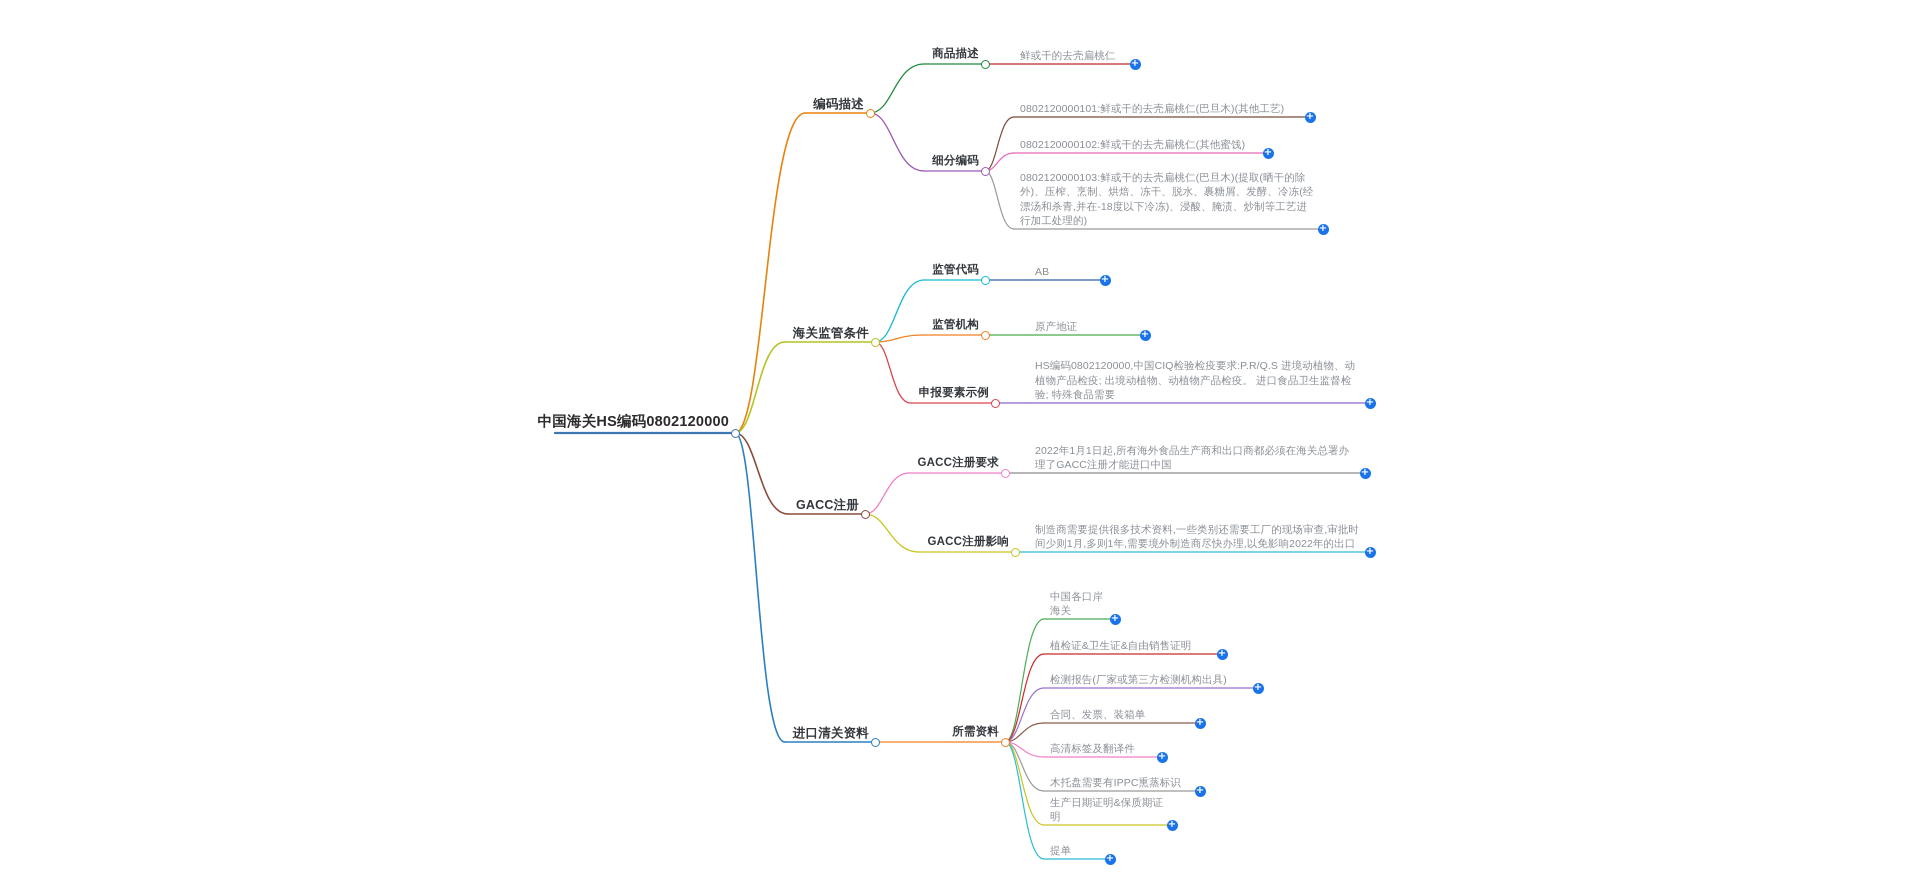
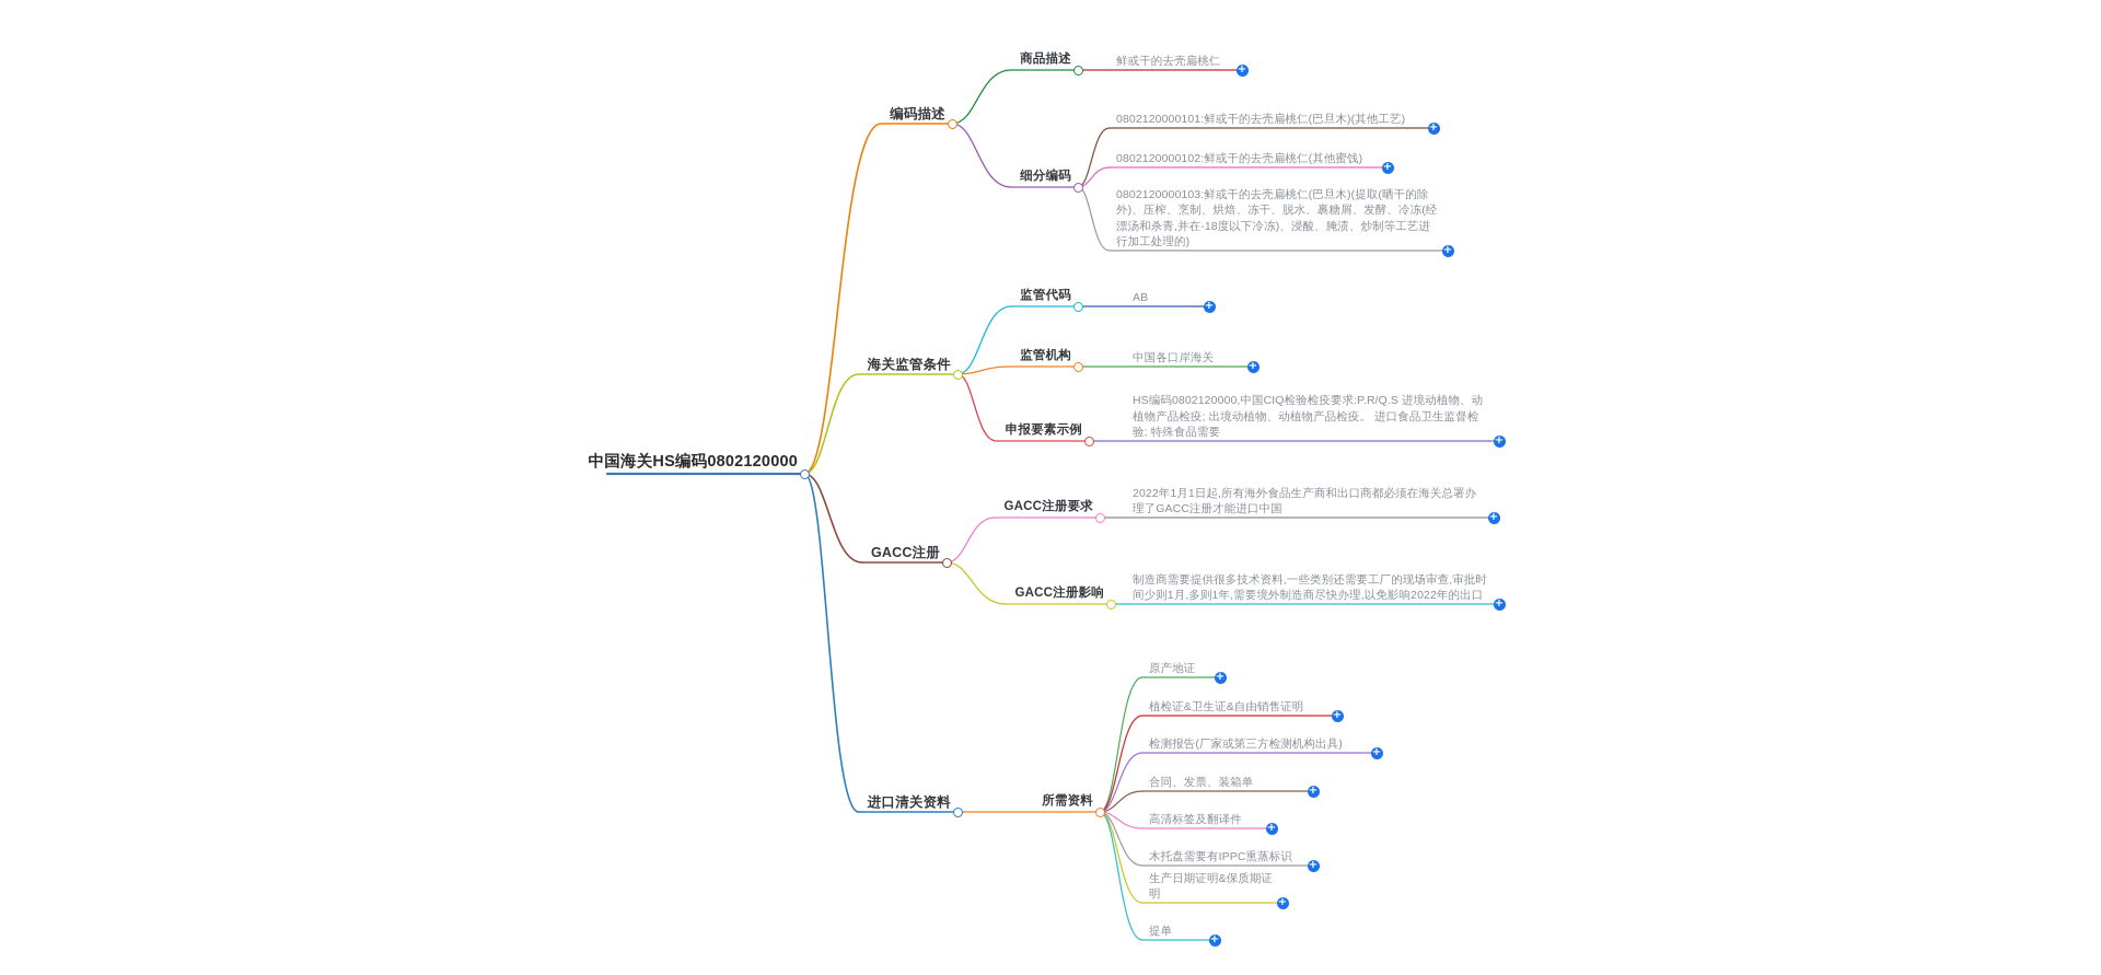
  中国海关HS编码0802120000
  编码描述
  商品描述
  鲜或干的去壳扁桃仁
  +
  细分编码
  0802120000101:鲜或干的去壳扁桃仁(巴旦木)(其他工艺)
  +
  0802120000102:鲜或干的去壳扁桃仁(其他蜜饯)
  +
  0802120000103:鲜或干的去壳扁桃仁(巴旦木)(提取(晒干的除外)、压榨、烹制、烘焙、冻干、脱水、裹糖屑、发酵、冷冻(经漂汤和杀青,并在-18度以下冷冻)、浸酸、腌渍、炒制等工艺进行加工处理的)
  +
  海关监管条件
  监管代码
  AB
  +
  监管机构
- 原产地证
+ 中国各口岸海关
  +
  申报要素示例
  HS编码0802120000,中国CIQ检验检疫要求:P.R/Q.S 进境动植物、动植物产品检疫; 出境动植物、动植物产品检疫。 进口食品卫生监督检验; 特殊食品需要
  +
  GACC注册
  GACC注册要求
  2022年1月1日起,所有海外食品生产商和出口商都必须在海关总署办理了GACC注册才能进口中国
  +
  GACC注册影响
  制造商需要提供很多技术资料,一些类别还需要工厂的现场审查,审批时间少则1月,多则1年,需要境外制造商尽快办理,以免影响2022年的出口
  +
  进口清关资料
  所需资料
- 中国各口岸海关
+ 原产地证
  +
  植检证&卫生证&自由销售证明
  +
  检测报告(厂家或第三方检测机构出具)
  +
  合同、发票、装箱单
  +
  高清标签及翻译件
  +
  木托盘需要有IPPC熏蒸标识
  +
  生产日期证明&保质期证明
  +
  提单
  +
